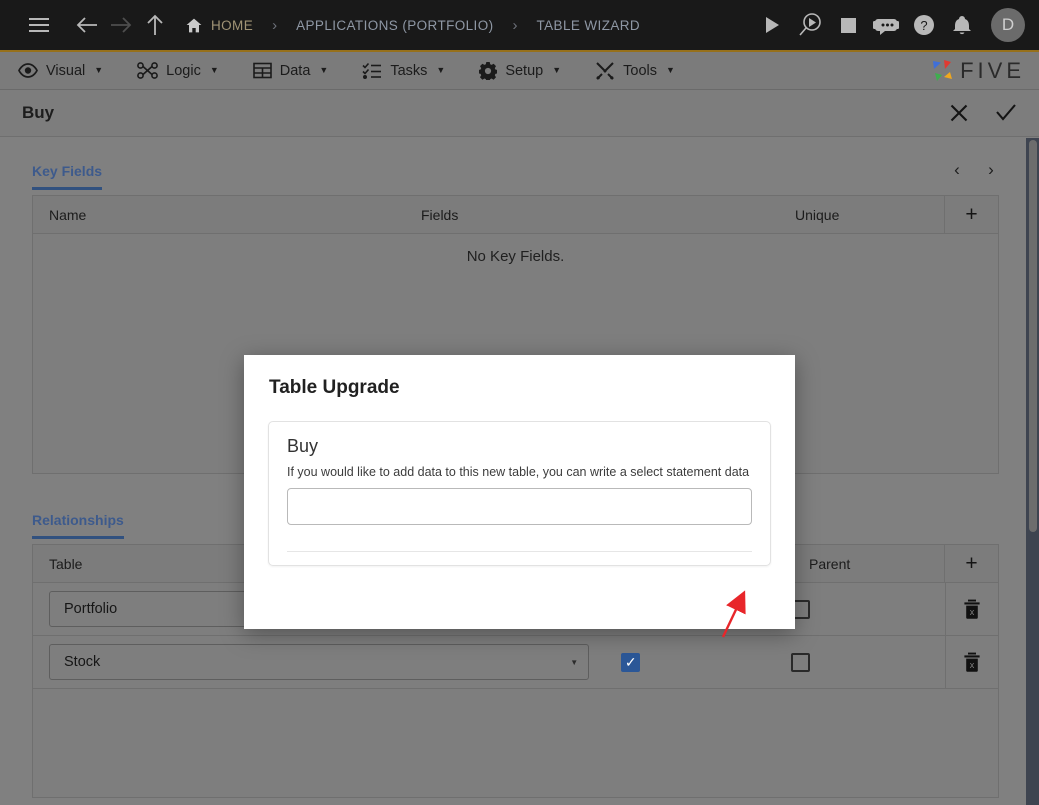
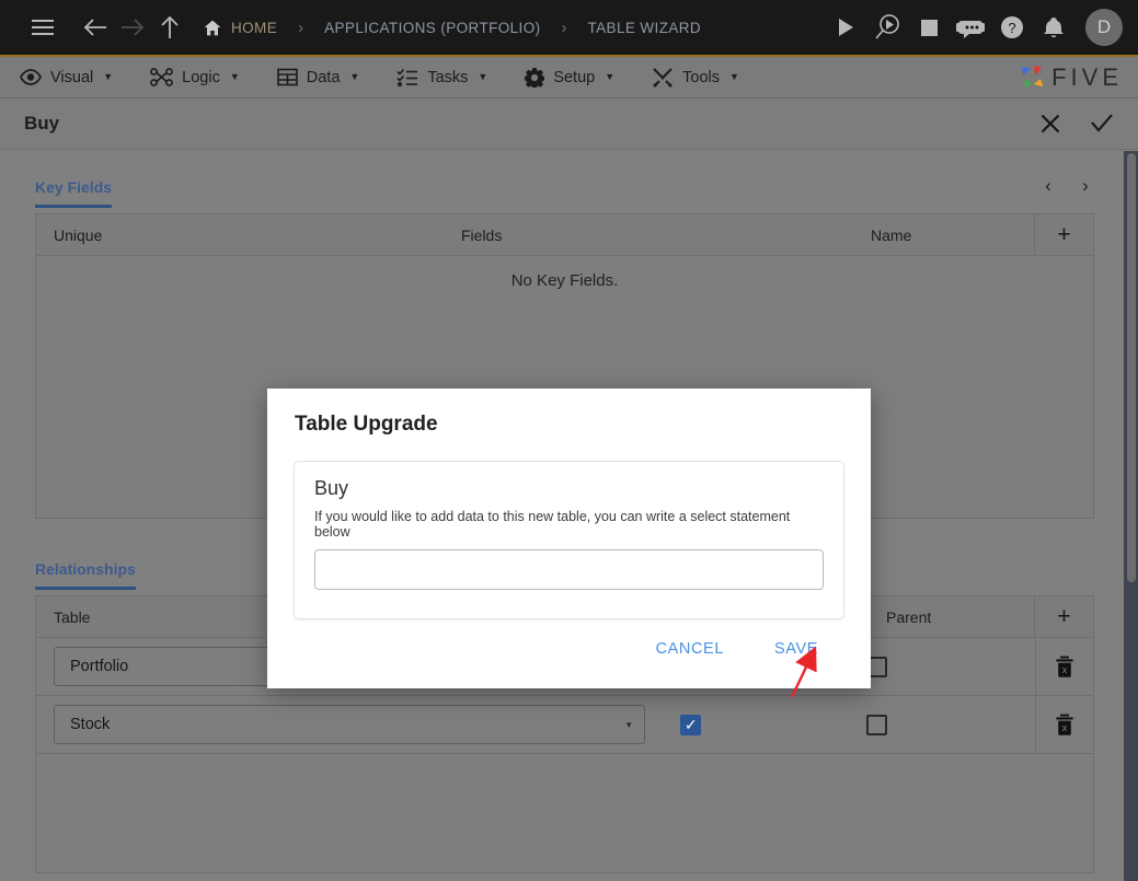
  HOME
  ›
  APPLICATIONS (PORTFOLIO)
  ›
  TABLE WIZARD
  ?
  D
  Visual
  ▼
  Logic
  ▼
  Data
  ▼
  Tasks
  ▼
  Setup
  ▼
  Tools
  ▼
  FIVE
  Buy
  Key Fields
  ‹
  ›
- Name
+ Unique
  Fields
- Unique
+ Name
  +
  No Key Fields.
  Relationships
  Table
  Parent
  +
  Portfolio
  x
  Stock
  ▼
  ✓
  x
  Table Upgrade
  Buy
- If you would like to add data to this new table, you can write a select statement data
+ If you would like to add data to this new table, you can write a select statement below
+ CANCEL
+ SAVE
